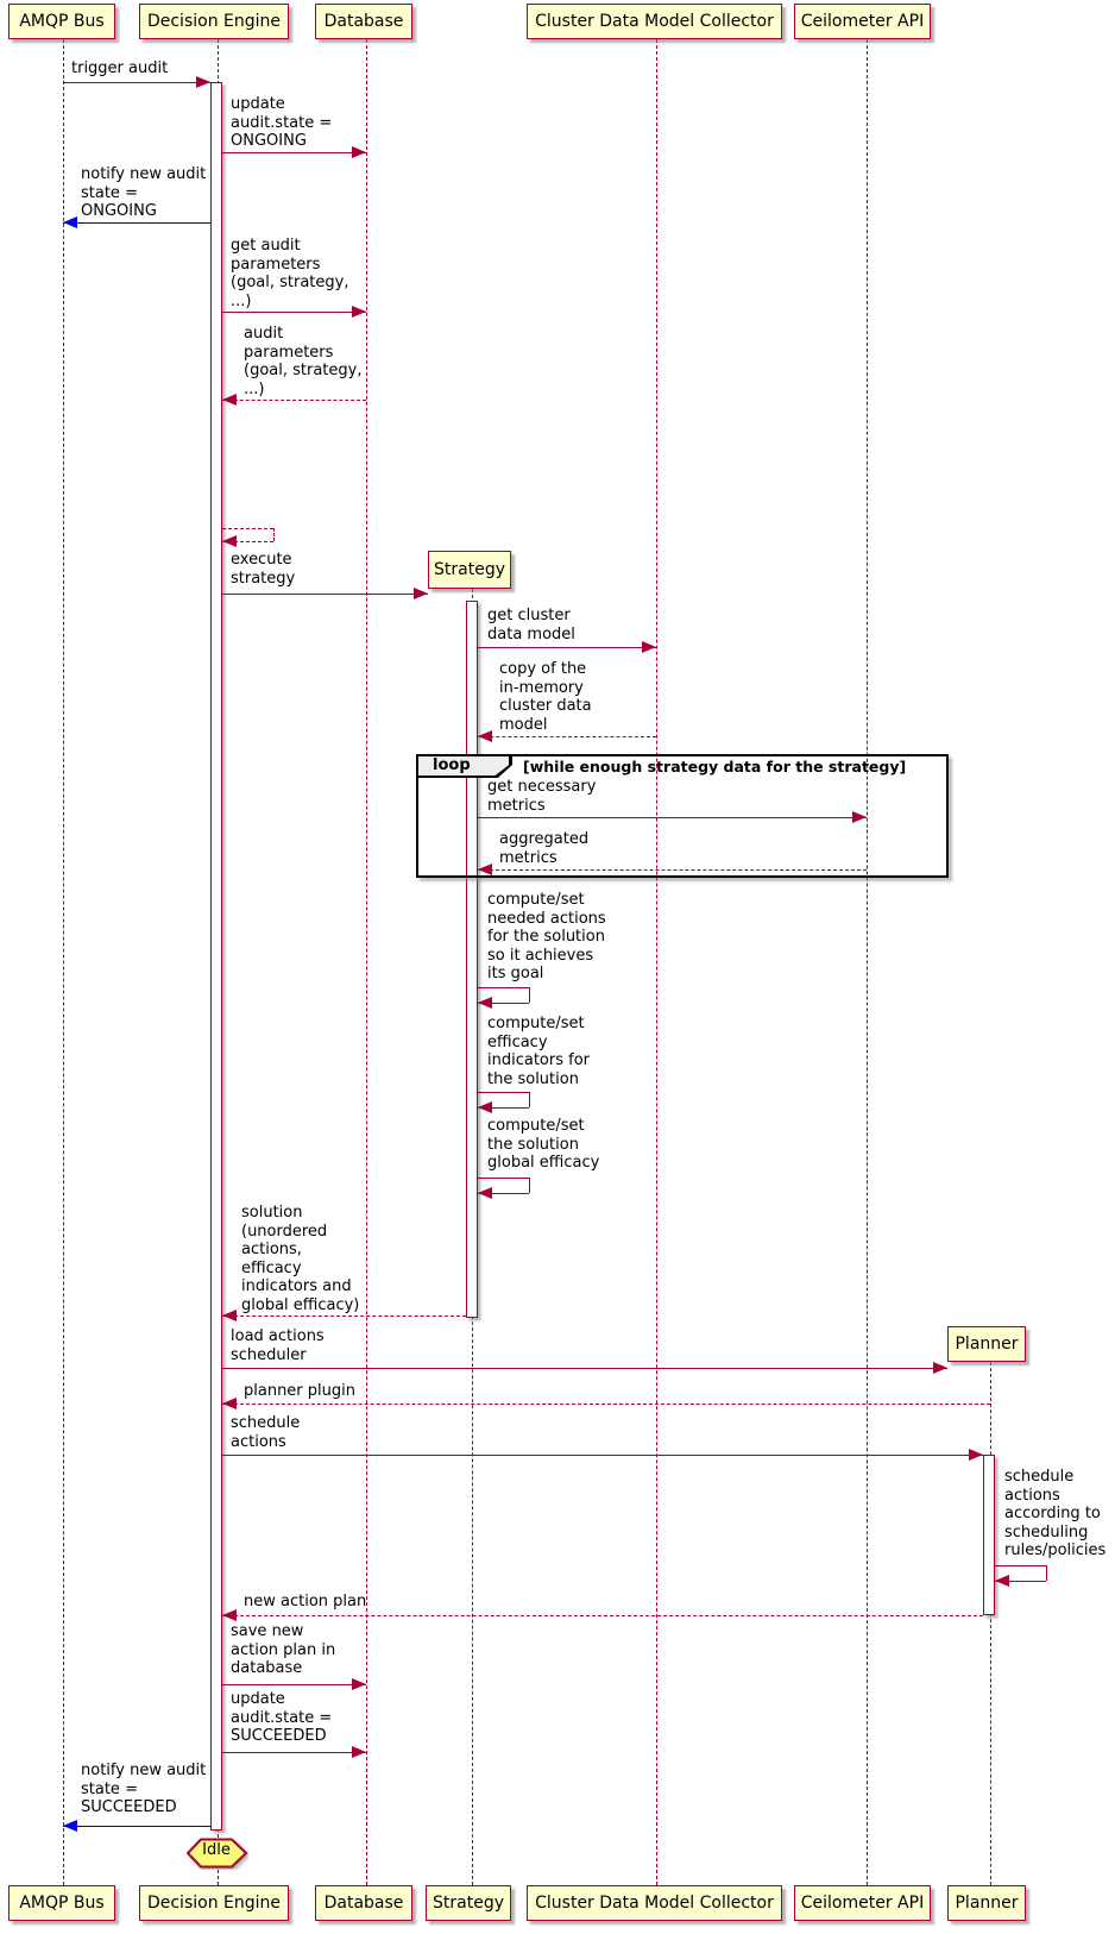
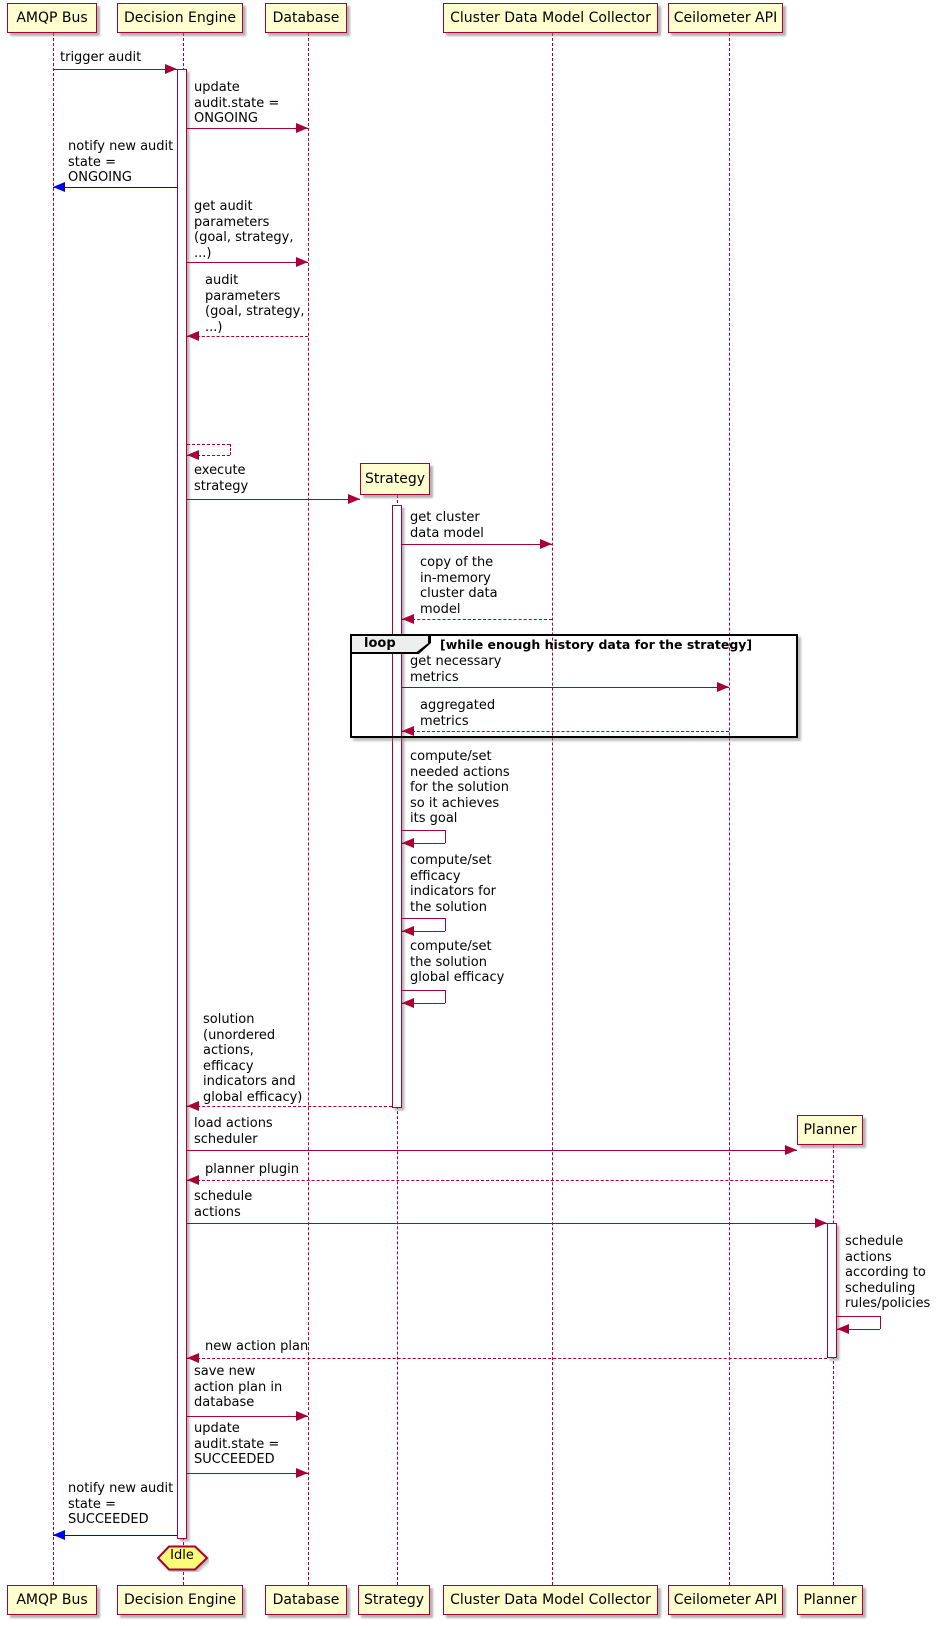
  loop
- [while enough strategy data for the strategy]
+ [while enough history data for the strategy]
  trigger audit
  update
  audit.state =
  ONGOING
  notify new audit
  state =
  ONGOING
  get audit
  parameters
  (goal, strategy,
  ...)
  audit
  parameters
  (goal, strategy,
  ...)
  execute
  strategy
  get cluster
  data model
  copy of the
  in-memory
  cluster data
  model
  get necessary
  metrics
  aggregated
  metrics
  compute/set
  needed actions
  for the solution
  so it achieves
  its goal
  compute/set
  efficacy
  indicators for
  the solution
  compute/set
  the solution
  global efficacy
  solution
  (unordered
  actions,
  efficacy
  indicators and
  global efficacy)
  load actions
  scheduler
  planner plugin
  schedule
  actions
  schedule
  actions
  according to
  scheduling
  rules/policies
  new action plan
  save new
  action plan in
  database
  update
  audit.state =
  SUCCEEDED
  notify new audit
  state =
  SUCCEEDED
  AMQP Bus
  Decision Engine
  Database
  Cluster Data Model Collector
  Ceilometer API
  Strategy
  Planner
  AMQP Bus
  Decision Engine
  Database
  Strategy
  Cluster Data Model Collector
  Ceilometer API
  Planner
  Idle
